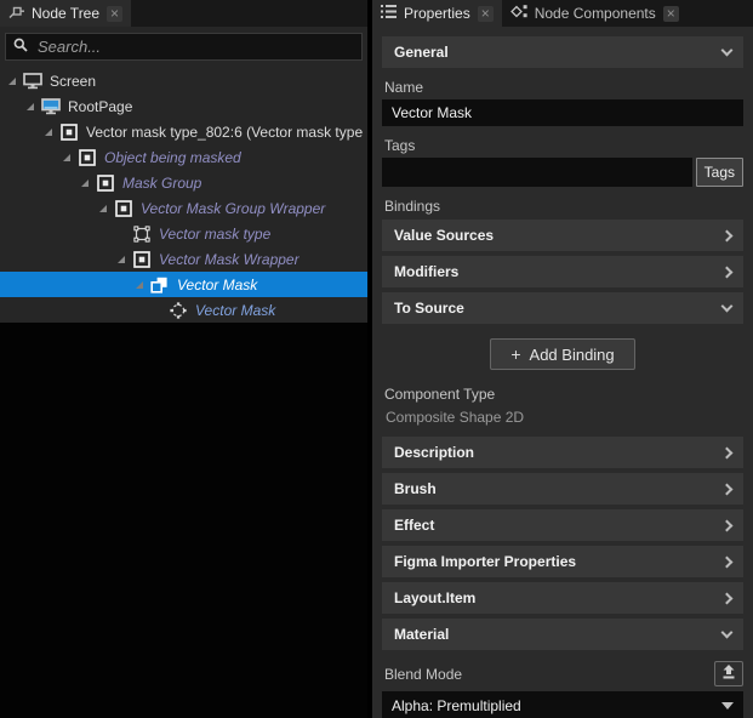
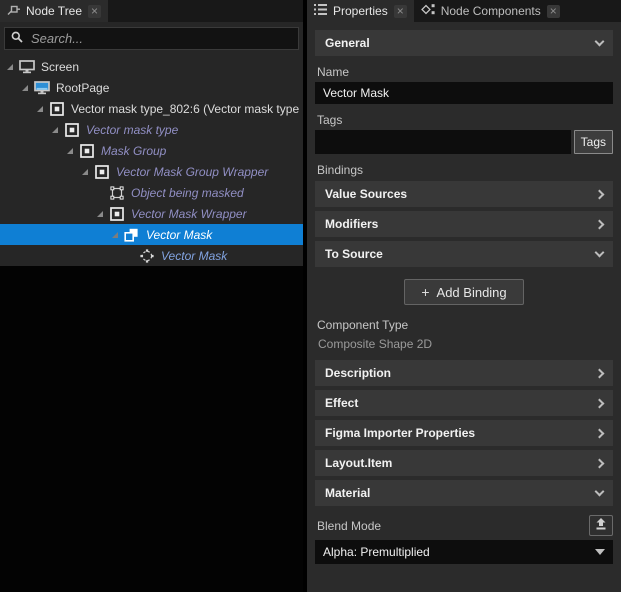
  Node Tree
  ×
  Search...
  Screen
  RootPage
  Vector mask type_802:6 (Vector mask type
- Object being masked
+ Vector mask type
  Mask Group
  Vector Mask Group Wrapper
- Vector mask type
+ Object being masked
  Vector Mask Wrapper
  Vector Mask
  Vector Mask
  Properties
  ×
  Node Components
  ×
  General
  Name
  Vector Mask
  Tags
  Tags
  Bindings
  Value Sources
  Modifiers
  To Source
  +
  Add Binding
  Component Type
  Composite Shape 2D
  Description
- Brush
  Effect
  Figma Importer Properties
  Layout.Item
  Material
  Blend Mode
  Alpha: Premultiplied
